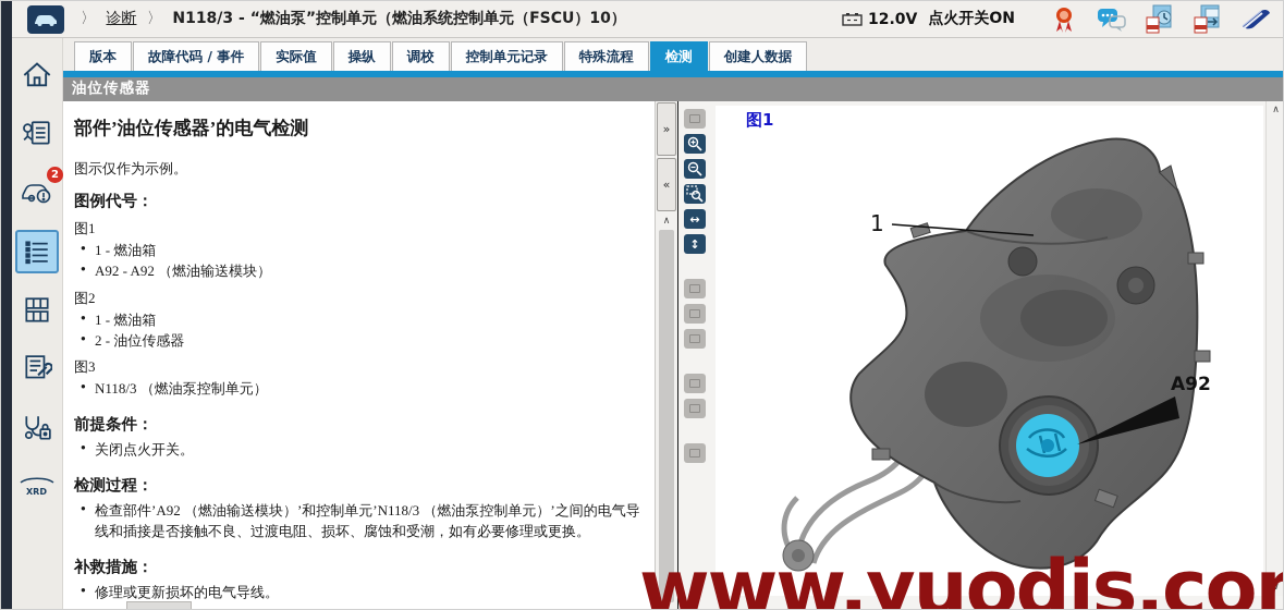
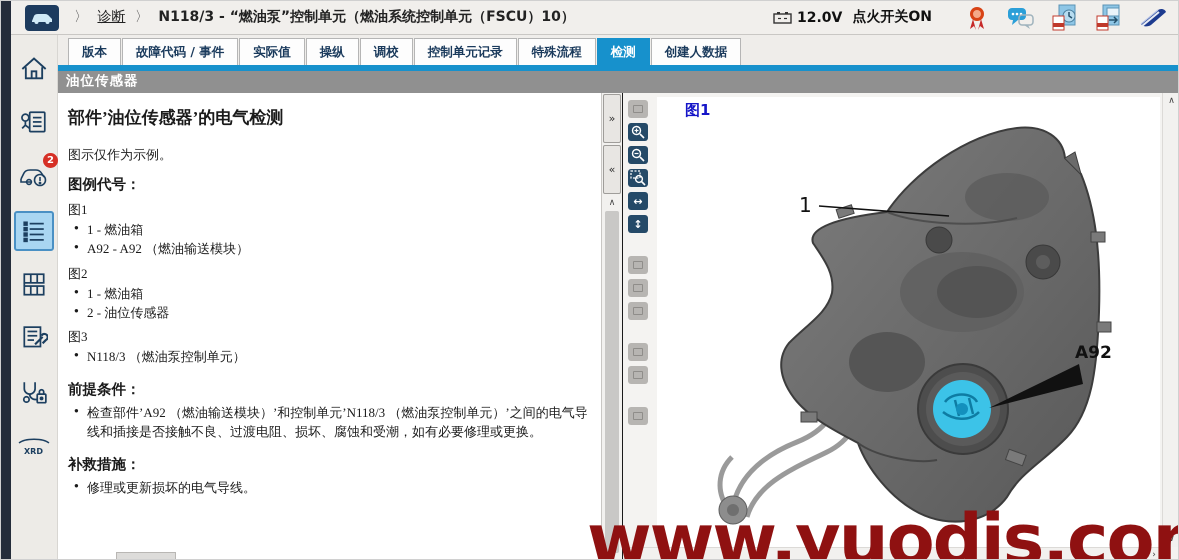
  〉 诊断 〉 N118/3 - “燃油泵”控制单元（燃油系统控制单元（FSCU）10）
  12.0V
  点火开关ON
  2
  XRD
  版本
  故障代码 / 事件
  实际值
  操纵
  调校
  控制单元记录
  特殊流程
  检测
  创建人数据
  油位传感器
  部件’油位传感器’的电气检测
  图示仅作为示例。
  图例代号：
  图1
  1 - 燃油箱
  A92 - A92 （燃油输送模块）
  图2
  1 - 燃油箱
  2 - 油位传感器
  图3
  N118/3 （燃油泵控制单元）
  前提条件：
- 关闭点火开关。
- 检测过程：
  检查部件’A92 （燃油输送模块）’和控制单元’N118/3 （燃油泵控制单元）’之间的电气导线和插接是否接触不良、过渡电阻、损坏、腐蚀和受潮，如有必要修理或更换。
  补救措施：
  修理或更新损坏的电气导线。
  »
  «
  ∧
  ↔
  ↕
  图1
  1
  A92
  ∧
  ∨
+ ‹
+ ›
  www.yuodis.co
